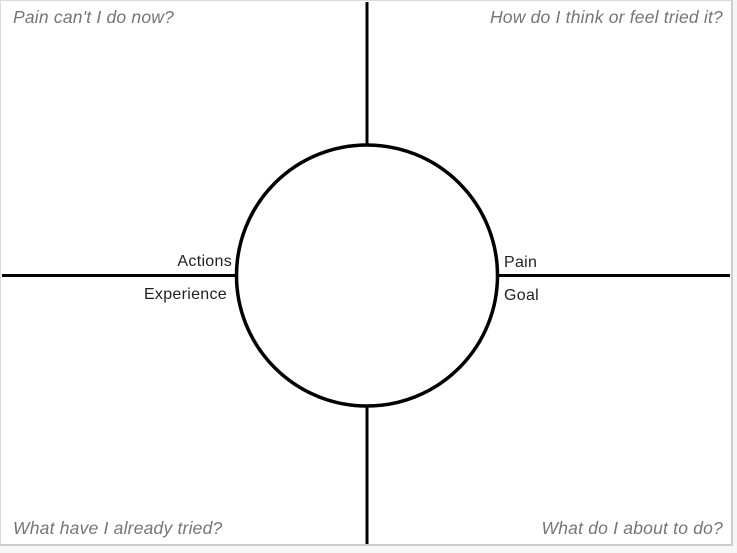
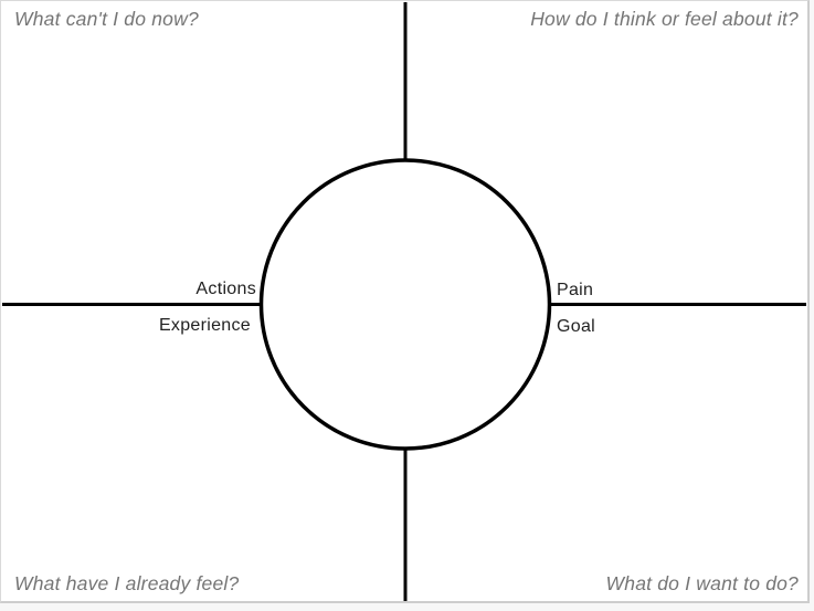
- Pain can't I do now?
+ What can't I do now?
- How do I think or feel tried it?
+ How do I think or feel about it?
- What have I already tried?
+ What have I already feel?
- What do I about to do?
+ What do I want to do?
  Actions
  Experience
  Pain
  Goal
